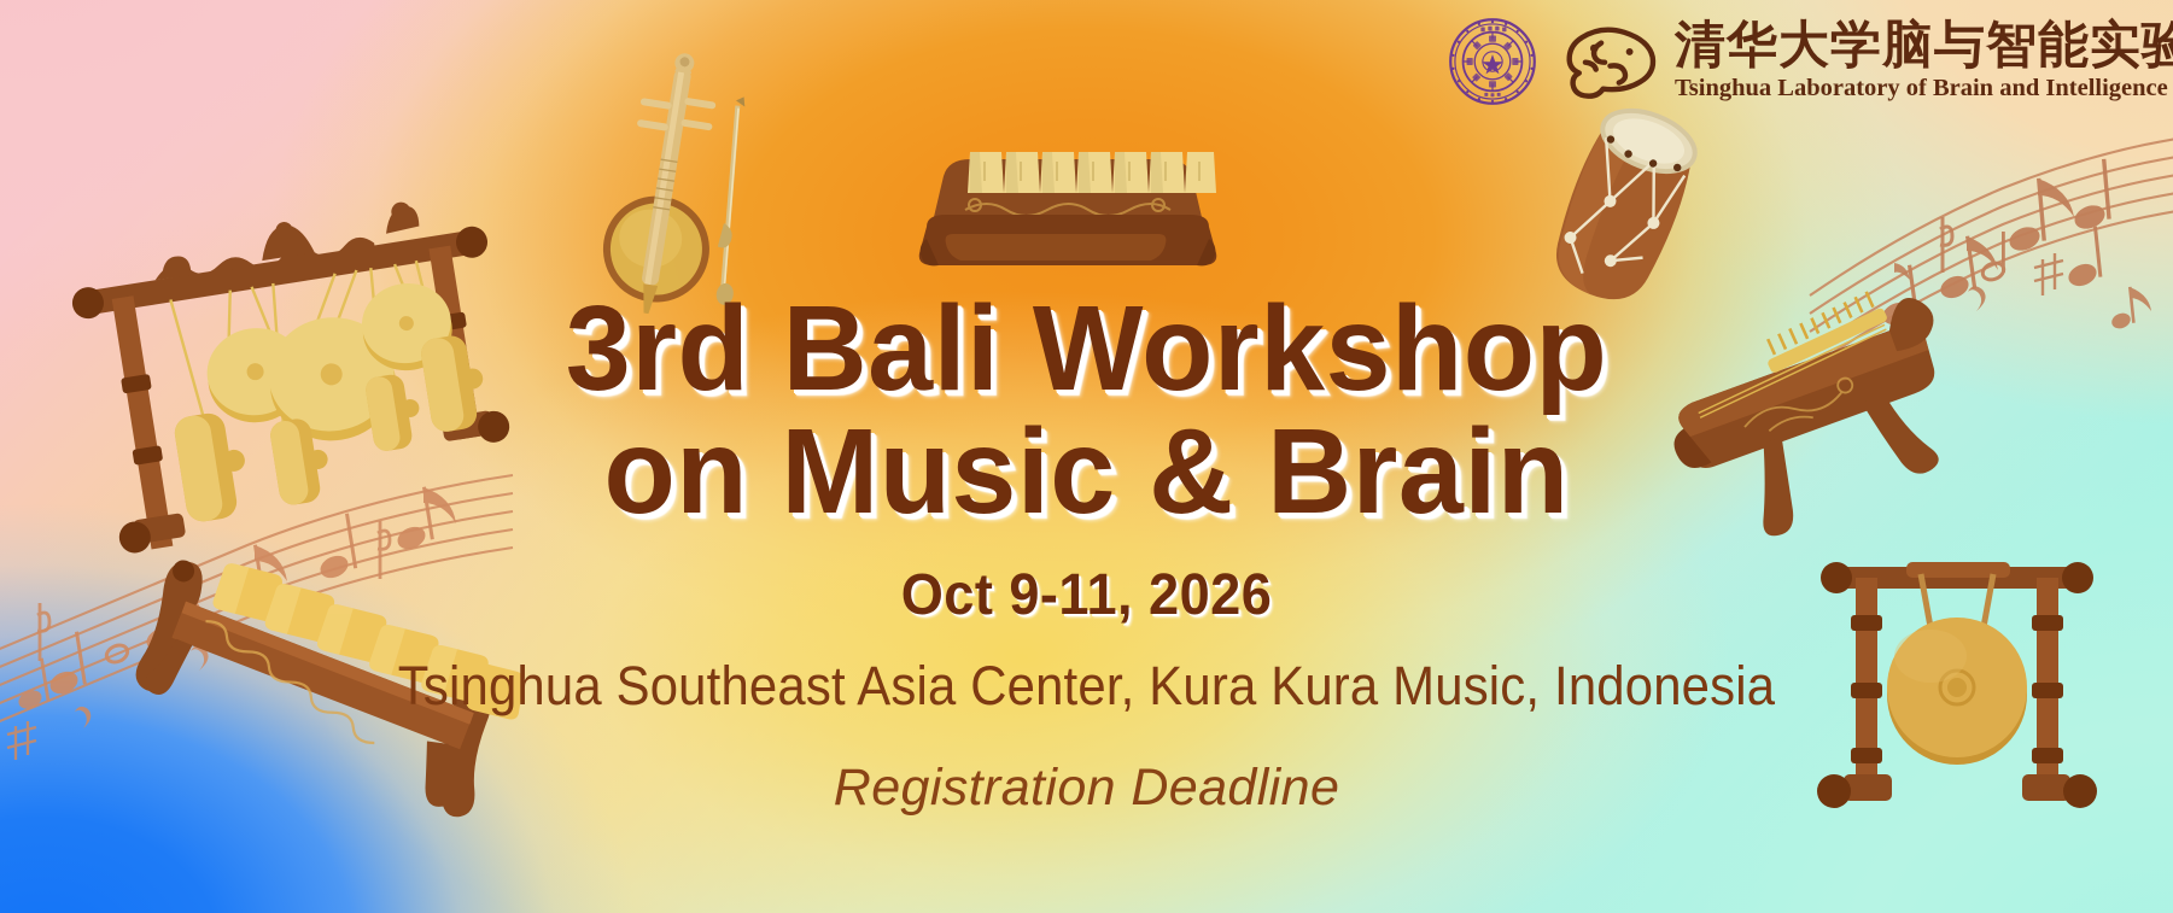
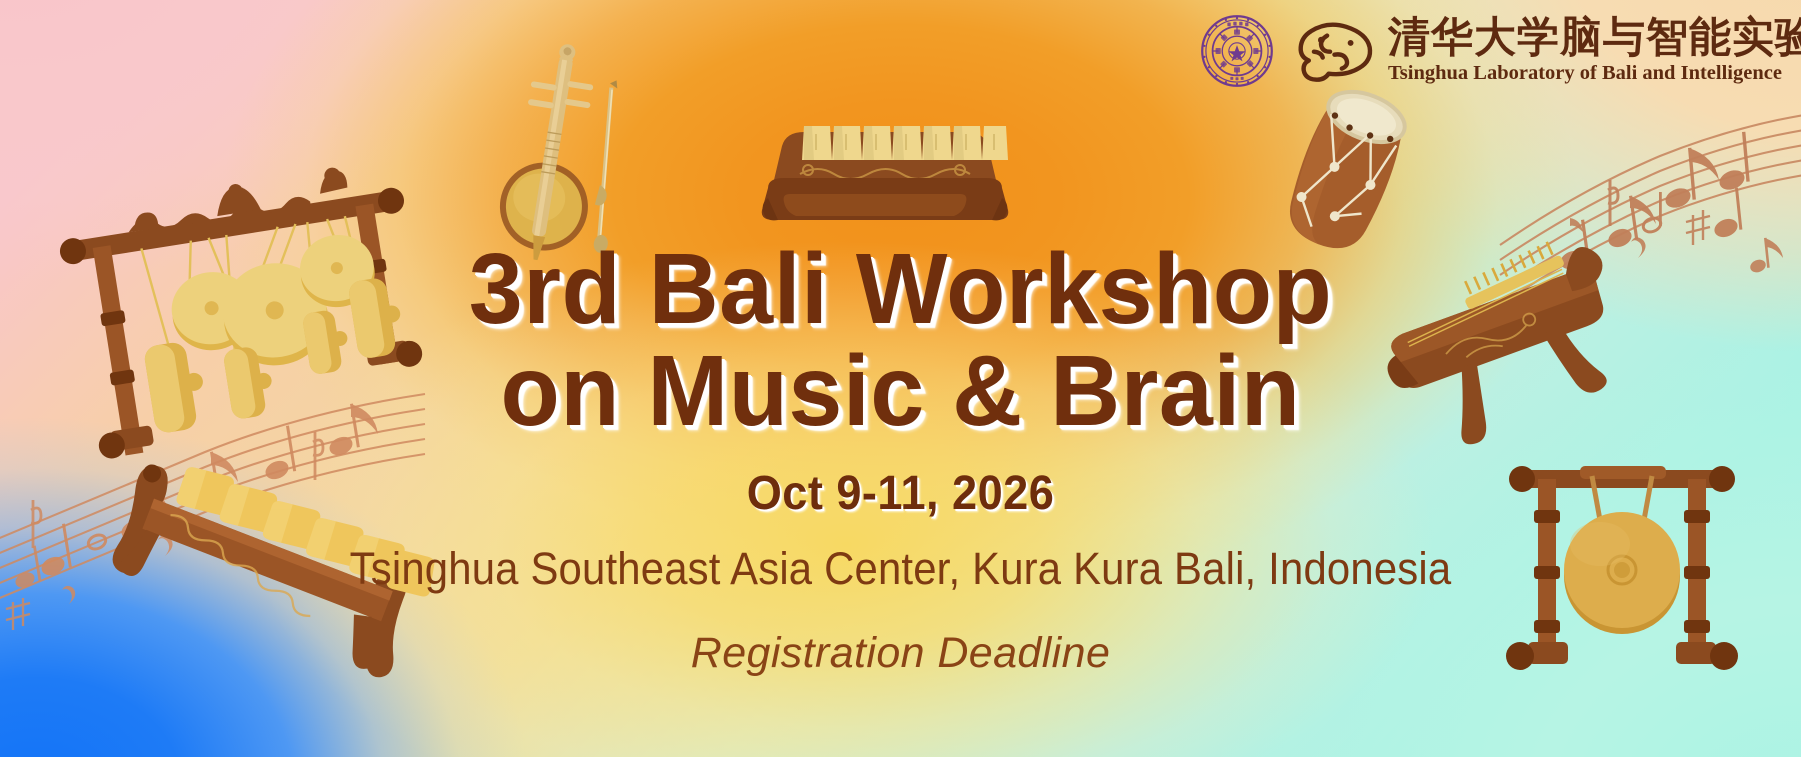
  清华大学脑与智能实验
- Tsinghua Laboratory of Brain and Intelligence
+ Tsinghua Laboratory of Bali and Intelligence
  3rd Bali Workshop
  on Music & Brain
  Oct 9-11, 2026
- Tsinghua Southeast Asia Center, Kura Kura Music, Indonesia
+ Tsinghua Southeast Asia Center, Kura Kura Bali, Indonesia
  Registration Deadline
